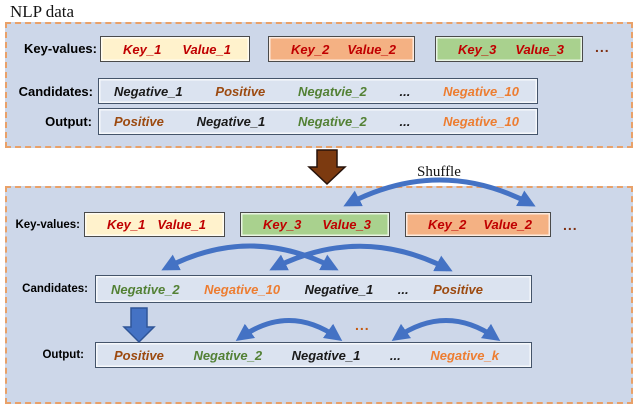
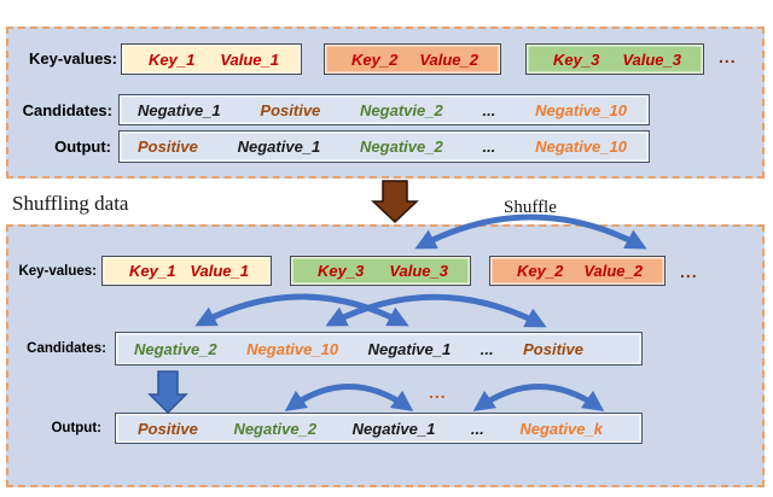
- NLP data
  Key-values:
  Key_1
  Value_1
  Key_2
  Value_2
  Key_3
  Value_3
  ...
  Candidates:
  Negative_1
  Positive
  Negatvie_2
  ...
  Negative_10
  Output:
  Positive
  Negative_1
  Negative_2
  ...
  Negative_10
  Shuffle
+ Shuffling data
  Key-values:
  Key_1
  Value_1
  Key_3
  Value_3
  Key_2
  Value_2
  ...
  Candidates:
  Negative_2
  Negative_10
  Negative_1
  ...
  Positive
  ...
  Output:
  Positive
  Negative_2
  Negative_1
  ...
  Negative_k
